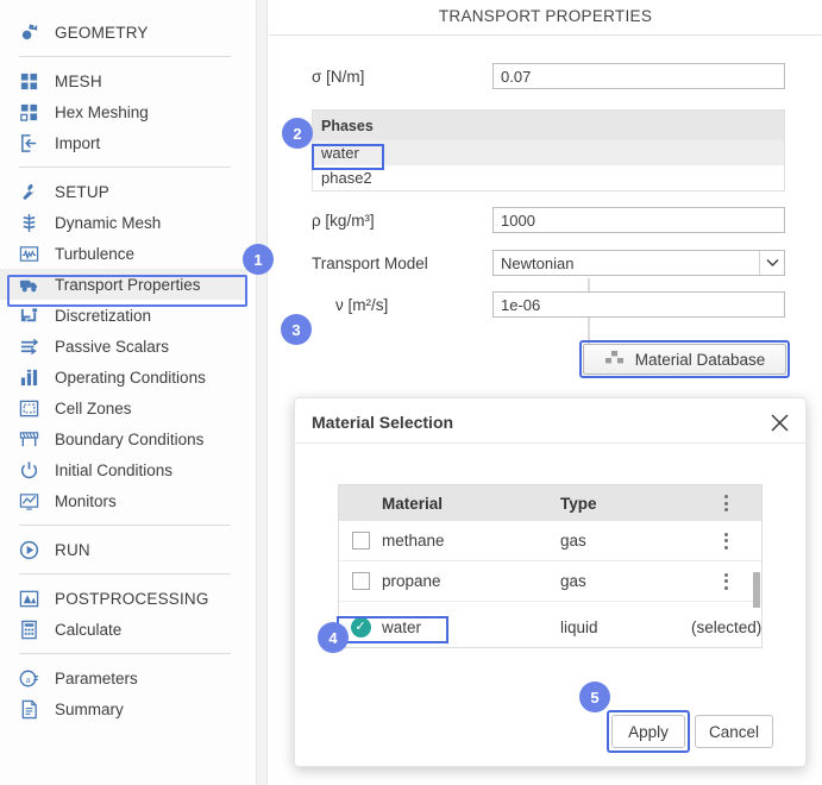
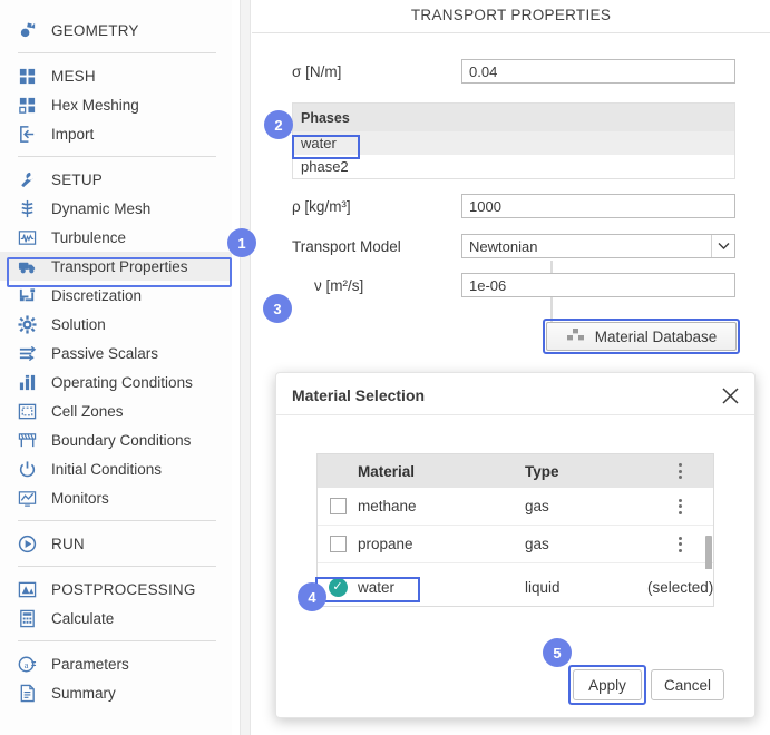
  GEOMETRY
  MESH
  Hex Meshing
  Import
  SETUP
  Dynamic Mesh
  Turbulence
  Transport Properties
  Discretization
+ Solution
  Passive Scalars
  Operating Conditions
  Cell Zones
  Boundary Conditions
  Initial Conditions
  Monitors
  RUN
  POSTPROCESSING
  Calculate
  a
  Parameters
  Summary
  TRANSPORT PROPERTIES
  σ [N/m]
- 0.07
+ 0.04
  Phases
  water
  phase2
  ρ [kg/m³]
  1000
  Transport Model
  Newtonian
  ν [m²/s]
  1e-06
  Material Database
  Material Selection
  Material
  Type
  methane
  gas
  propane
  gas
  ✓
  water
  liquid
  (selected)
  Apply
  Cancel
  1
  2
  3
  4
  5
